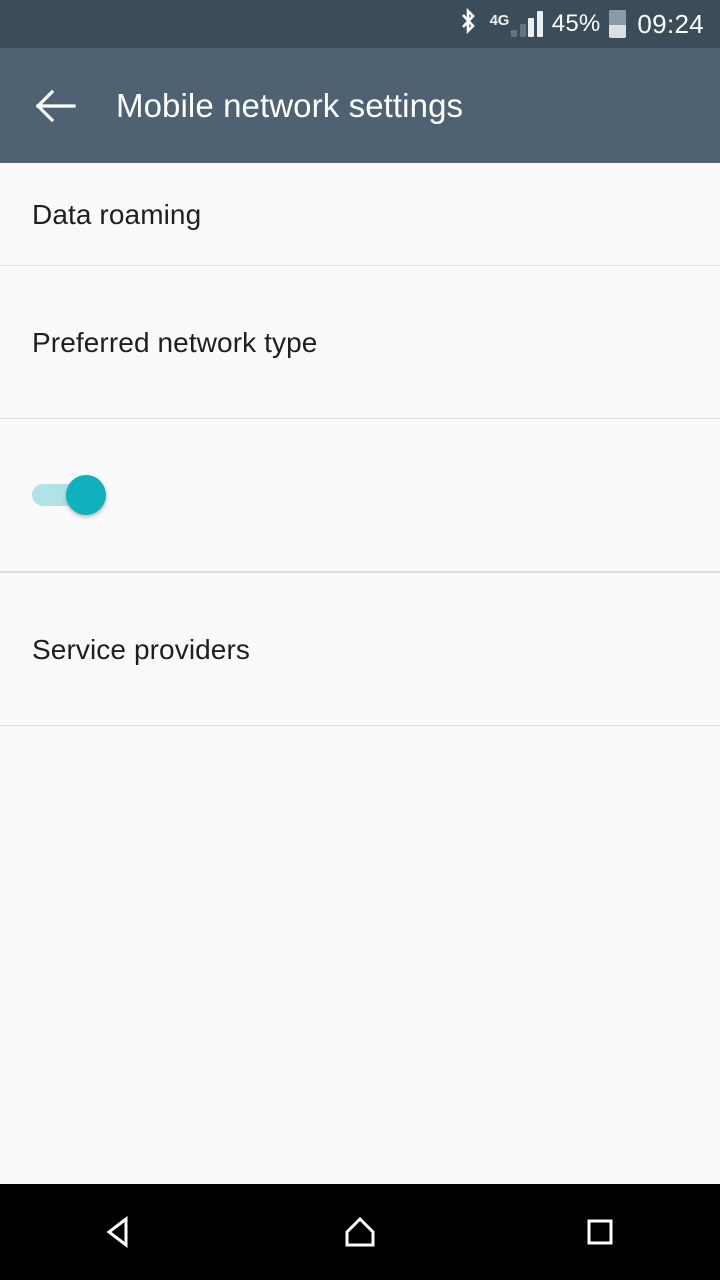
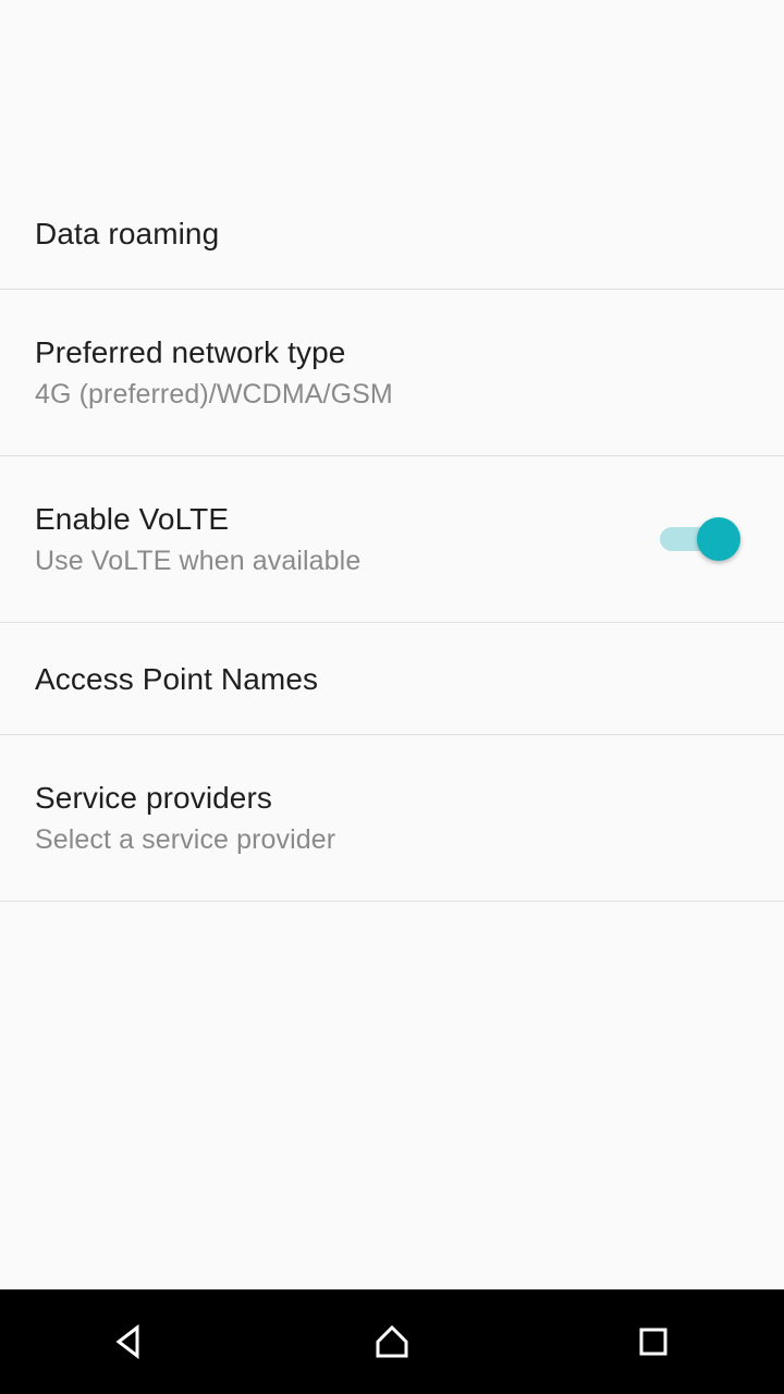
- 4G
- 45%
- 09:24
- Mobile network settings
  Data roaming
  Preferred network type
+ 4G (preferred)/WCDMA/GSM
+ Enable VoLTE
+ Use VoLTE when available
+ Access Point Names
  Service providers
+ Select a service provider
